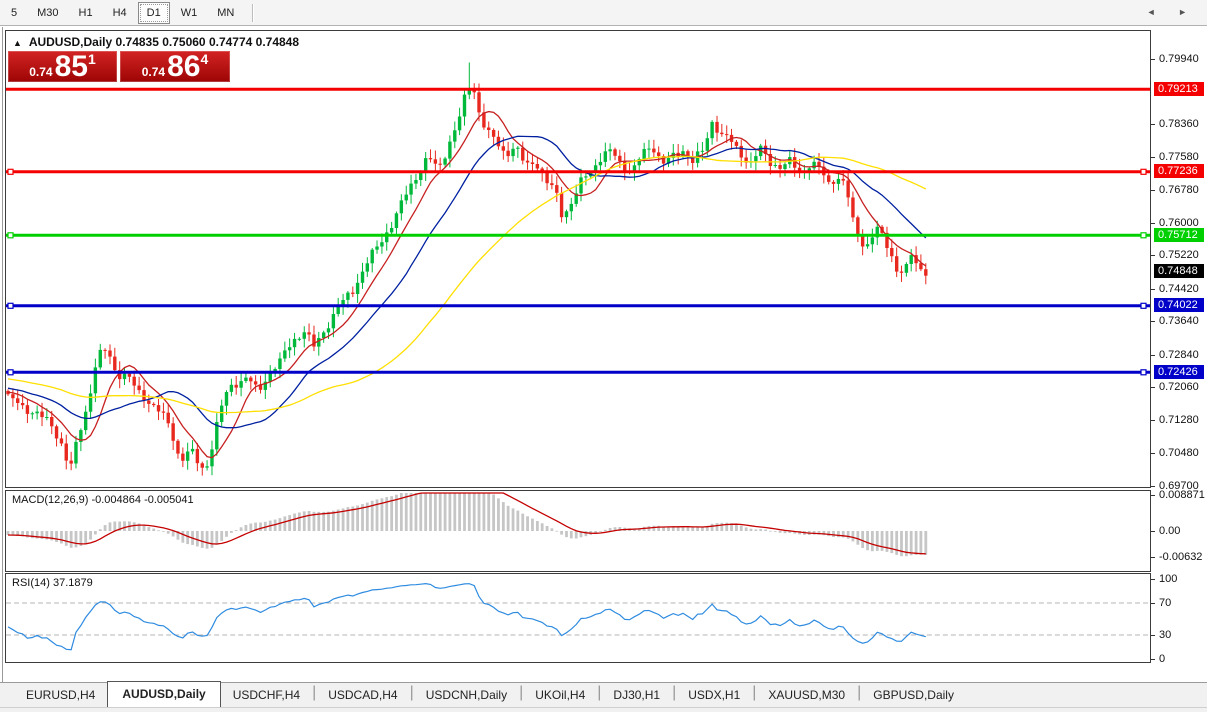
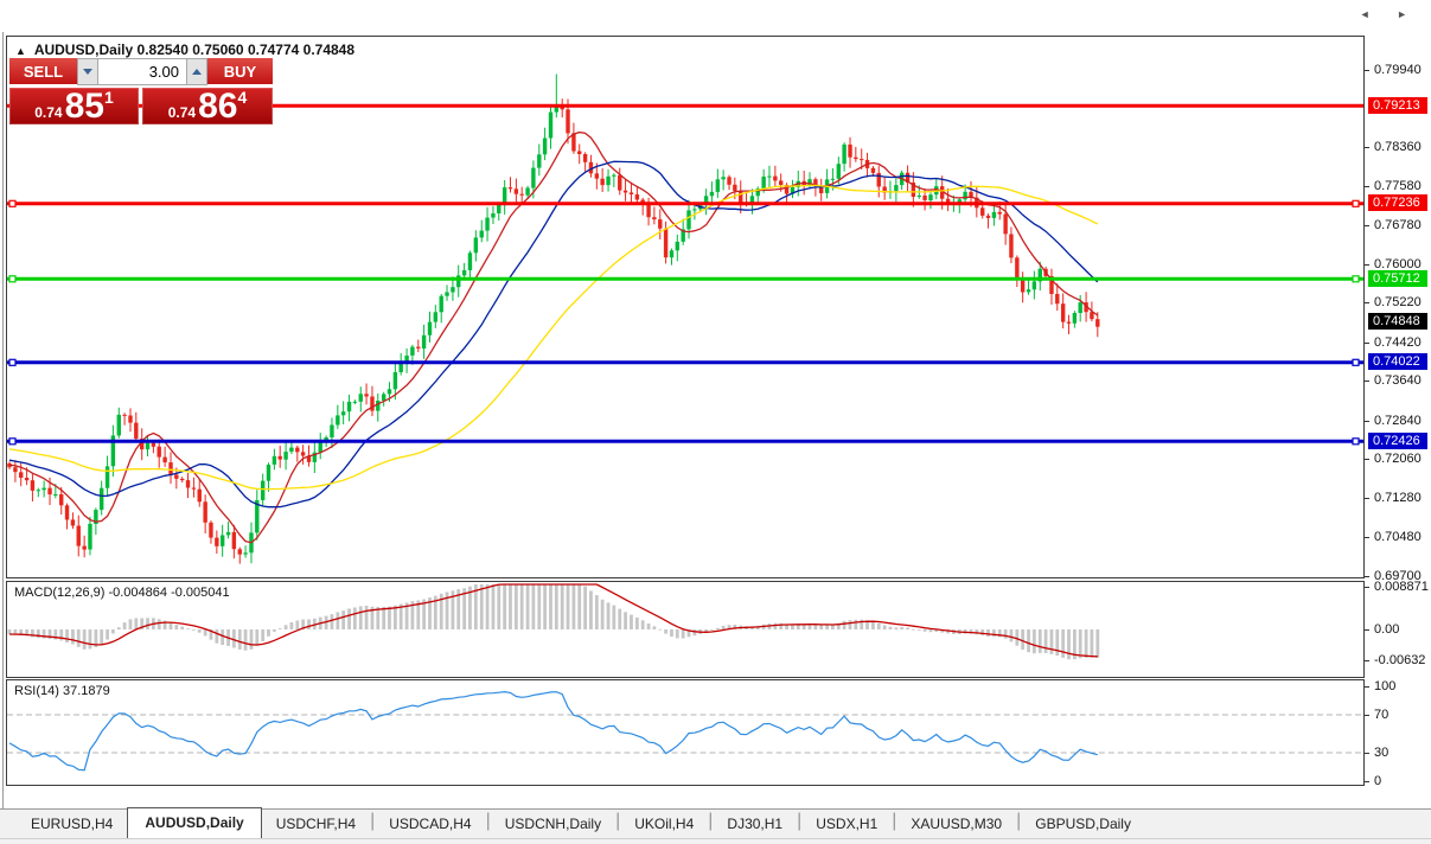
- 5
- M30
- H1
- H4
- D1
- W1
- MN
- ▲ AUDUSD,Daily 0.74835 0.75060 0.74774 0.74848
+ ▲ AUDUSD,Daily 0.82540 0.75060 0.74774 0.74848
+ SELL
+ 3.00
+ BUY
  0.74
  85
  1
  0.74
  86
  4
  MACD(12,26,9) -0.004864 -0.005041
  RSI(14) 37.1879
  0.79940
  0.78360
  0.77580
  0.76780
  0.76000
  0.75220
  0.74420
  0.73640
  0.72840
  0.72060
  0.71280
  0.70480
  0.69700
  0.79213
  0.77236
  0.75712
  0.74848
  0.74022
  0.72426
  0.008871
  0.00
  -0.00632
  100
  70
  30
  0
  EURUSD,H4
  AUDUSD,Daily
  USDCHF,H4
  |
  USDCAD,H4
  |
  USDCNH,Daily
  |
  UKOil,H4
  |
  DJ30,H1
  |
  USDX,H1
  |
  XAUUSD,M30
  |
  GBPUSD,Daily
  ◄ ►
